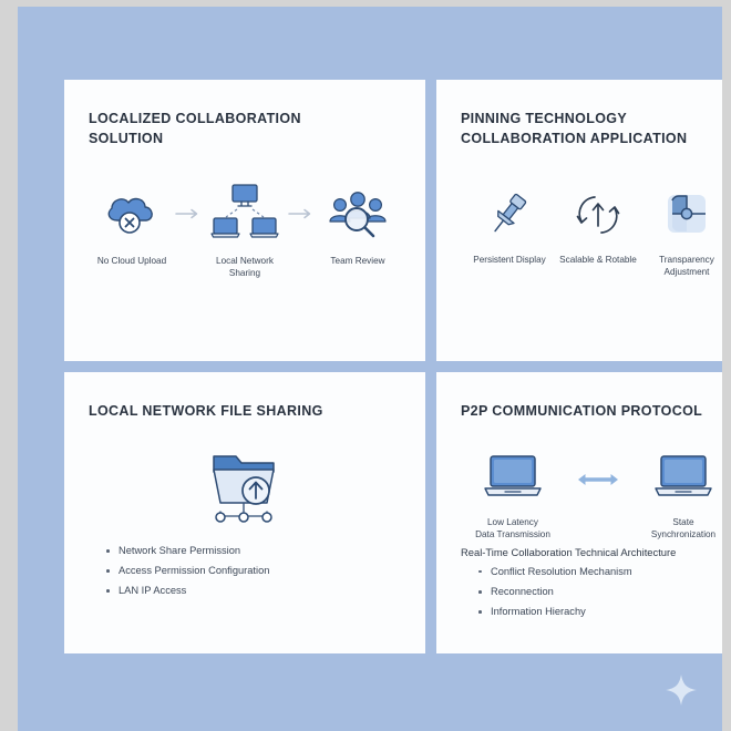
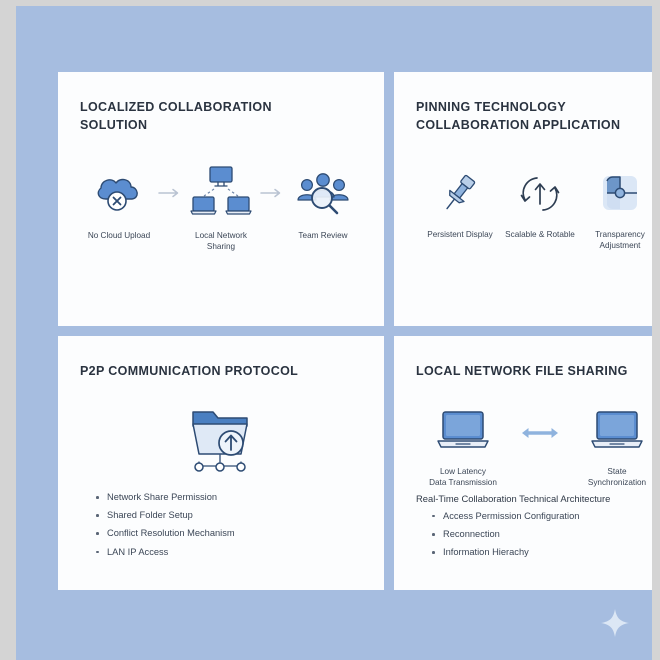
  LOCALIZED COLLABORATION
  SOLUTION
  No Cloud Upload
  Local Network Sharing
  Team Review
  PINNING TECHNOLOGY
  COLLABORATION APPLICATION
  Persistent Display
  Scalable & Rotable
  Transparency
  Adjustment
- LOCAL NETWORK FILE SHARING
+ P2P COMMUNICATION PROTOCOL
  Network Share Permission
+ Shared Folder Setup
- Access Permission Configuration
+ Conflict Resolution Mechanism
  LAN IP Access
- P2P COMMUNICATION PROTOCOL
+ LOCAL NETWORK FILE SHARING
  Low Latency
  Data Transmission
  State
  Synchronization
  Real-Time Collaboration Technical Architecture
- Conflict Resolution Mechanism
+ Access Permission Configuration
  Reconnection
  Information Hierachy
